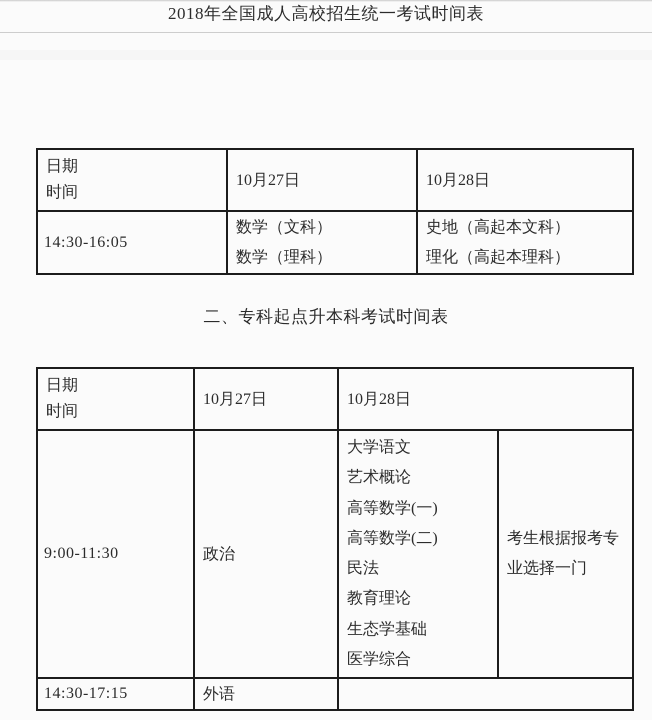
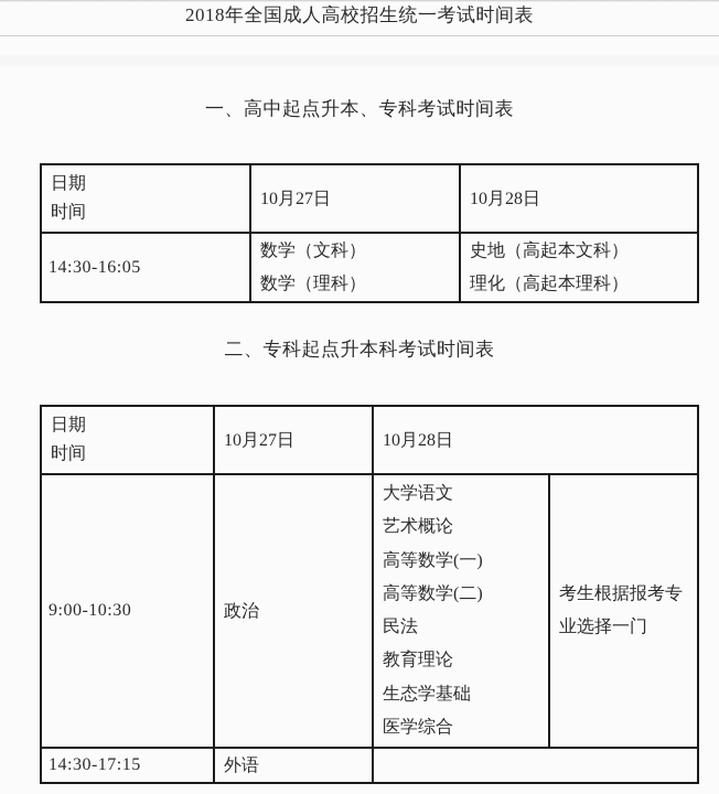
  2018年全国成人高校招生统一考试时间表
+ 一、高中起点升本、专科考试时间表
  日期 时间	10月27日	10月28日
  14:30-16:05	数学（文科） 数学（理科）	史地（高起本文科） 理化（高起本理科）
  二、专科起点升本科考试时间表
  日期 时间	10月27日	10月28日
- 9:00-11:30	政治	大学语文 艺术概论 高等数学(一) 高等数学(二) 民法 教育理论 生态学基础 医学综合	考生根据报考专业选择一门
+ 9:00-10:30	政治	大学语文 艺术概论 高等数学(一) 高等数学(二) 民法 教育理论 生态学基础 医学综合	考生根据报考专业选择一门
  14:30-17:15	外语
